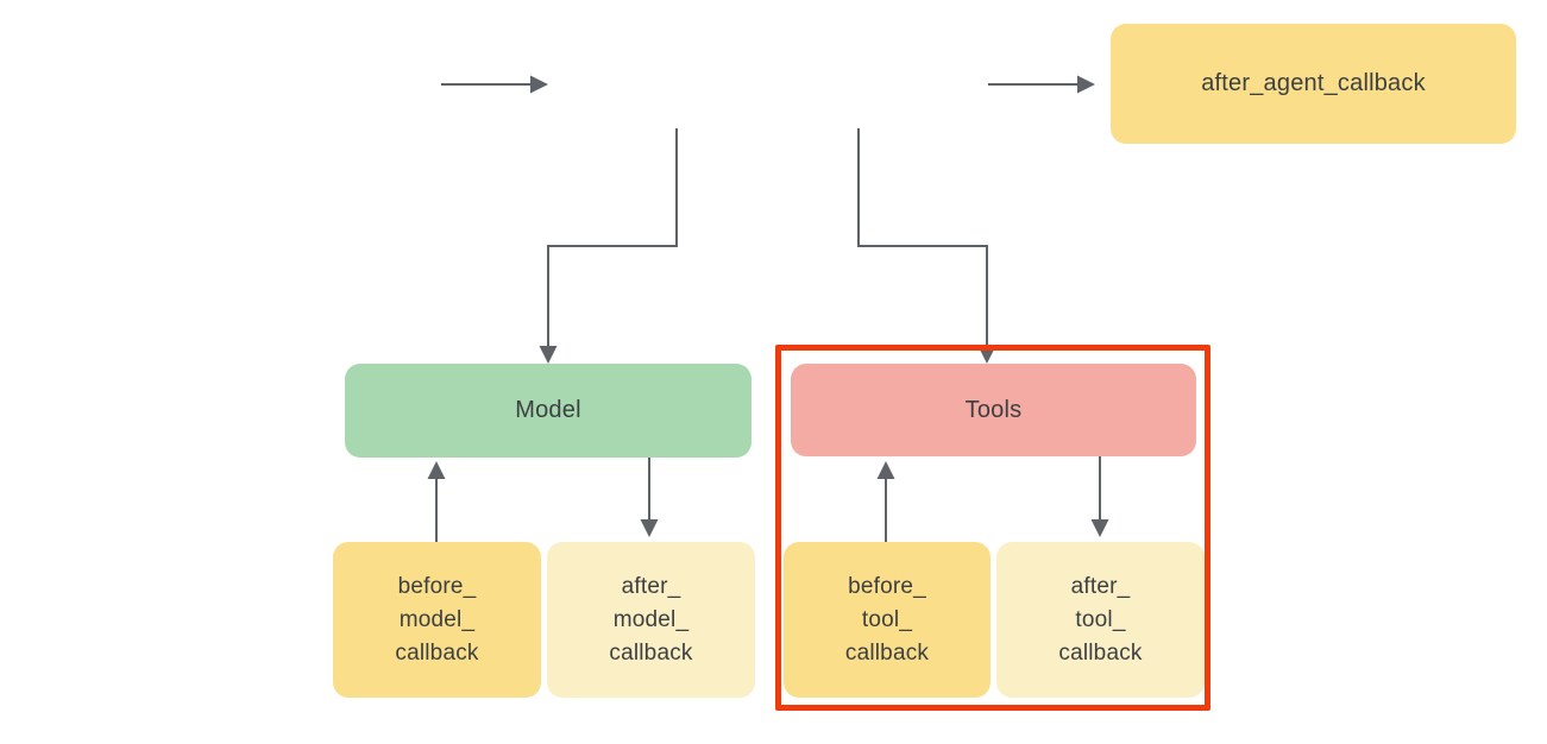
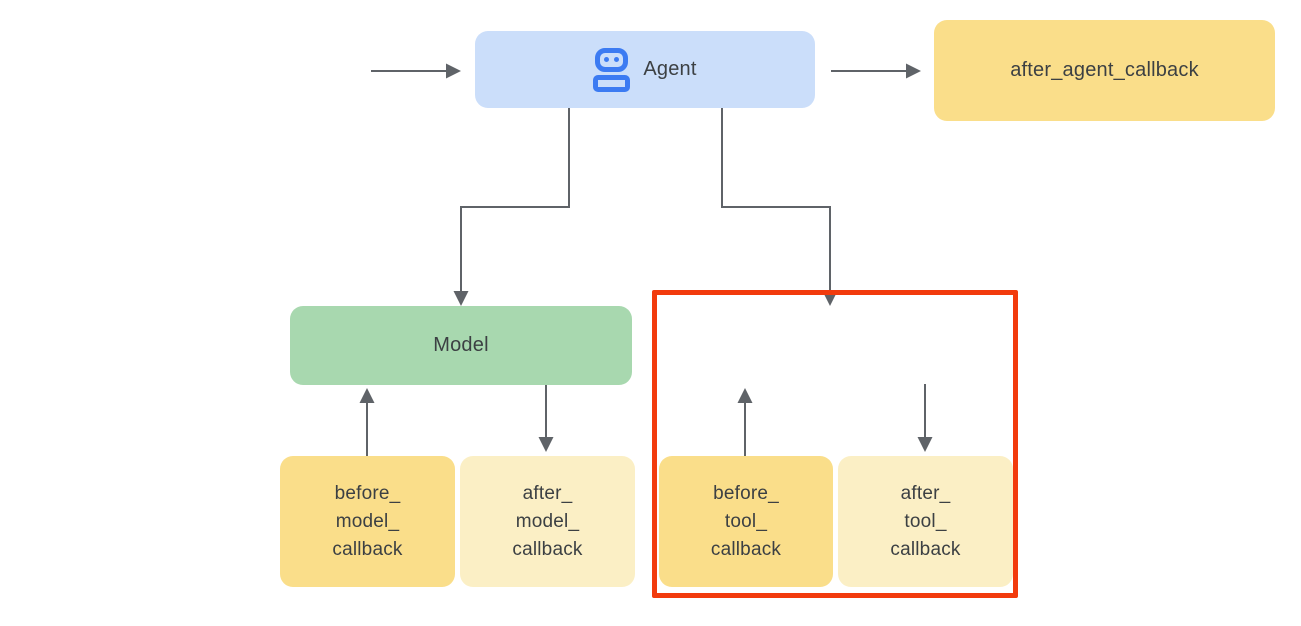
+ Agent
  after_agent_callback
  Model
- Tools
  before_
  model_
  callback
  after_
  model_
  callback
  before_
  tool_
  callback
  after_
  tool_
  callback
